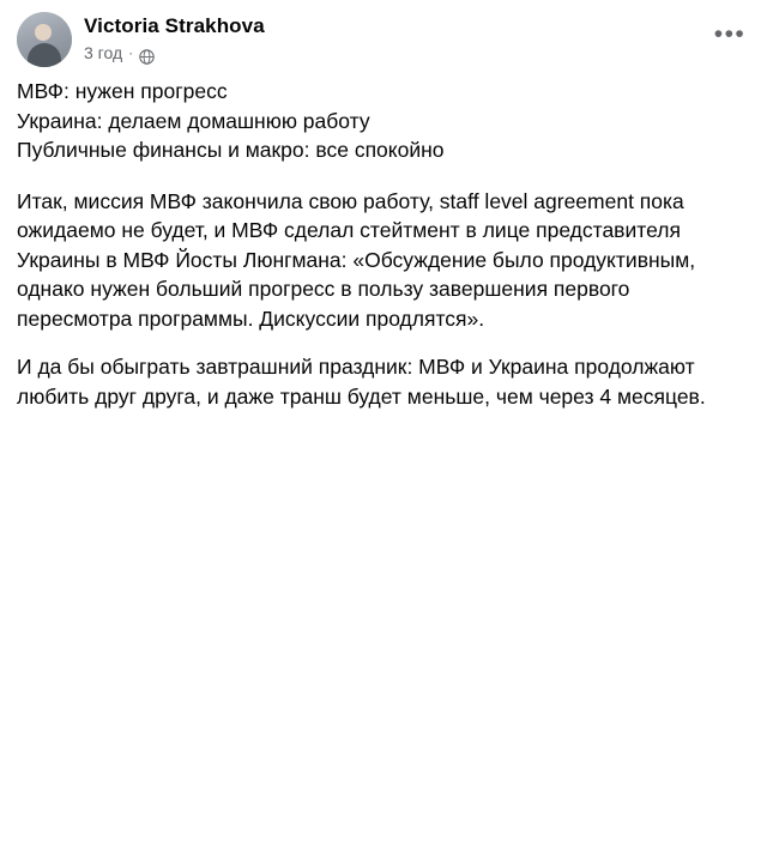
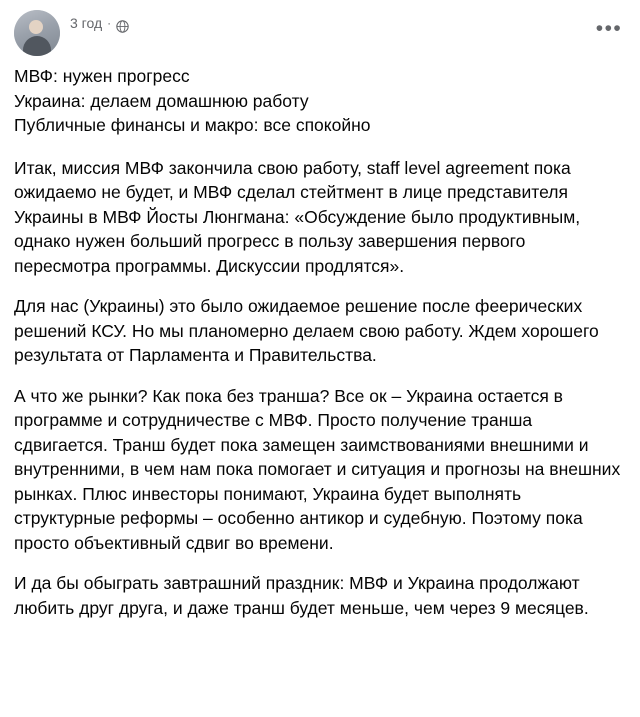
- Victoria Strakhova
  3 год
  ·
  •••
  МВФ: нужен прогресс
  Украина: делаем домашнюю работу
  Публичные финансы и макро: все спокойно
  Итак, миссия МВФ закончила свою работу, staff level agreement пока ожидаемо не будет, и МВФ сделал стейтмент в лице представителя Украины в МВФ Йосты Люнгмана: «Обсуждение было продуктивным, однако нужен больший прогресс в пользу завершения первого пересмотра программы. Дискуссии продлятся».
+ Для нас (Украины) это было ожидаемое решение после феерических решений КСУ. Но мы планомерно делаем свою работу. Ждем хорошего результата от Парламента и Правительства.
+ А что же рынки? Как пока без транша? Все ок – Украина остается в программе и сотрудничестве с МВФ. Просто получение транша сдвигается. Транш будет пока замещен заимствованиями внешними и внутренними, в чем нам пока помогает и ситуация и прогнозы на внешних рынках. Плюс инвесторы понимают, Украина будет выполнять структурные реформы – особенно антикор и судебную. Поэтому пока просто объективный сдвиг во времени.
- И да бы обыграть завтрашний праздник: МВФ и Украина продолжают любить друг друга, и даже транш будет меньше, чем через 4 месяцев.
+ И да бы обыграть завтрашний праздник: МВФ и Украина продолжают любить друг друга, и даже транш будет меньше, чем через 9 месяцев.
